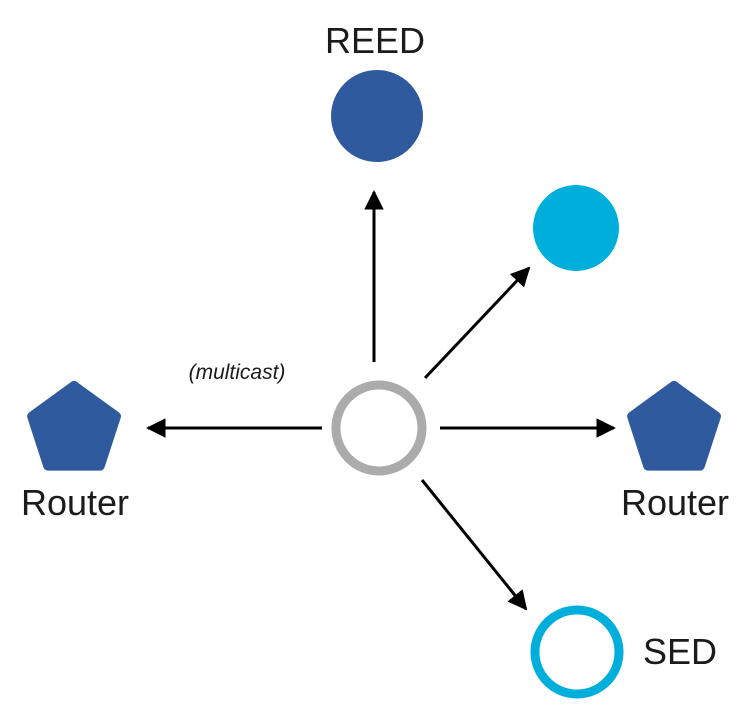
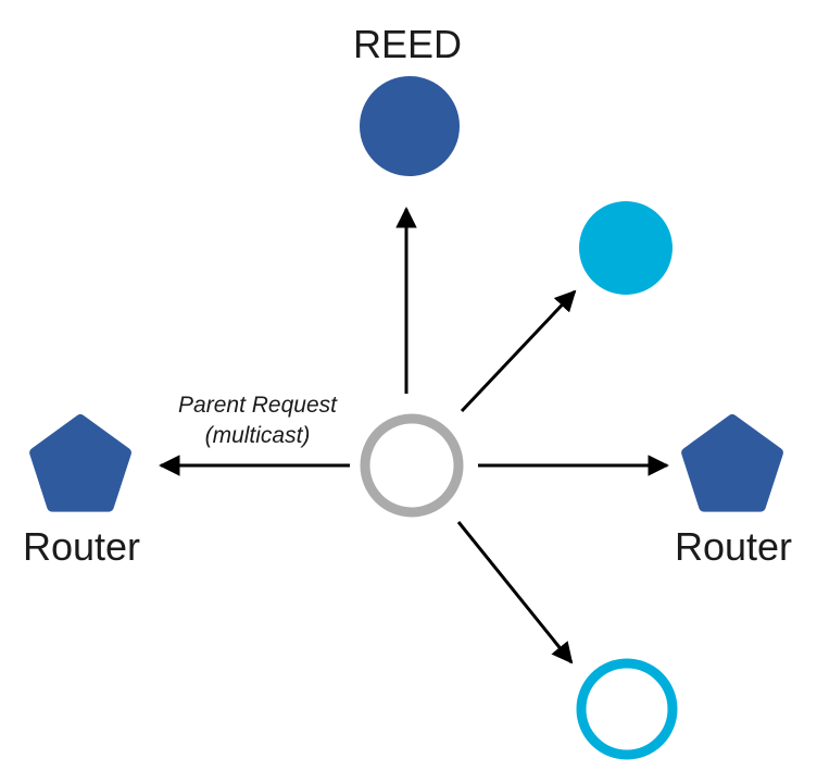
  REED
- SED
  Router
  Router
+ Parent Request
  (multicast)
